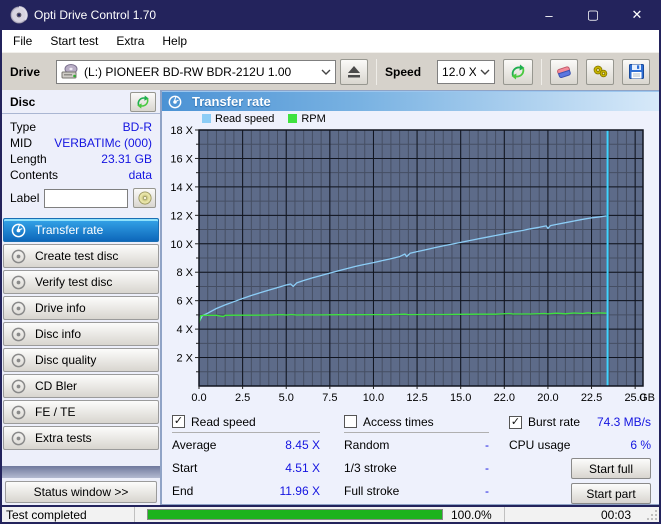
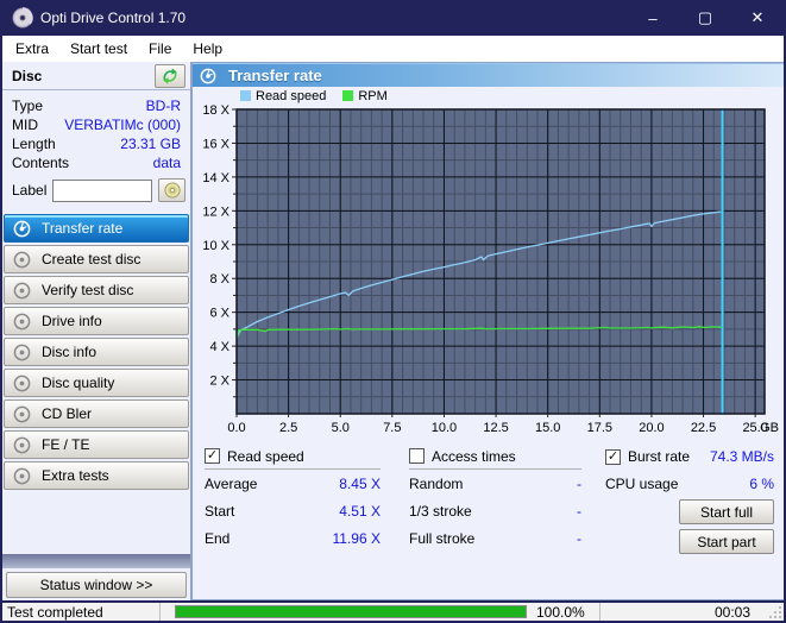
  Opti Drive Control 1.70
  –
  ▢
  ✕
- File
+ Extra
  Start test
- Extra
+ File
  Help
- Drive
- (L:) PIONEER BD-RW BDR-212U 1.00
- Speed
- 12.0 X
  Disc
  Type
  BD-R
  MID
  VERBATIMc (000)
  Length
  23.31 GB
  Contents
  data
  Label
  Transfer rate
  Create test disc
  Verify test disc
  Drive info
  Disc info
  Disc quality
  CD Bler
  FE / TE
  Extra tests
  Status window >>
  Transfer rate
  Read speed
  RPM
  2 X
  4 X
  6 X
  8 X
  10 X
  12 X
  14 X
  16 X
  18 X
  0.0
  2.5
  5.0
  7.5
  10.0
  12.5
  15.0
- 22.0
+ 17.5
  20.0
  22.5
  25.0
  GB
  ✓
  Read speed
  Average
  8.45 X
  Start
  4.51 X
  End
  11.96 X
  Access times
  Random
  -
  1/3 stroke
  -
  Full stroke
  -
  ✓
  Burst rate
  74.3 MB/s
  CPU usage
  6 %
  Start full
  Start part
  Test completed
  100.0%
  00:03
